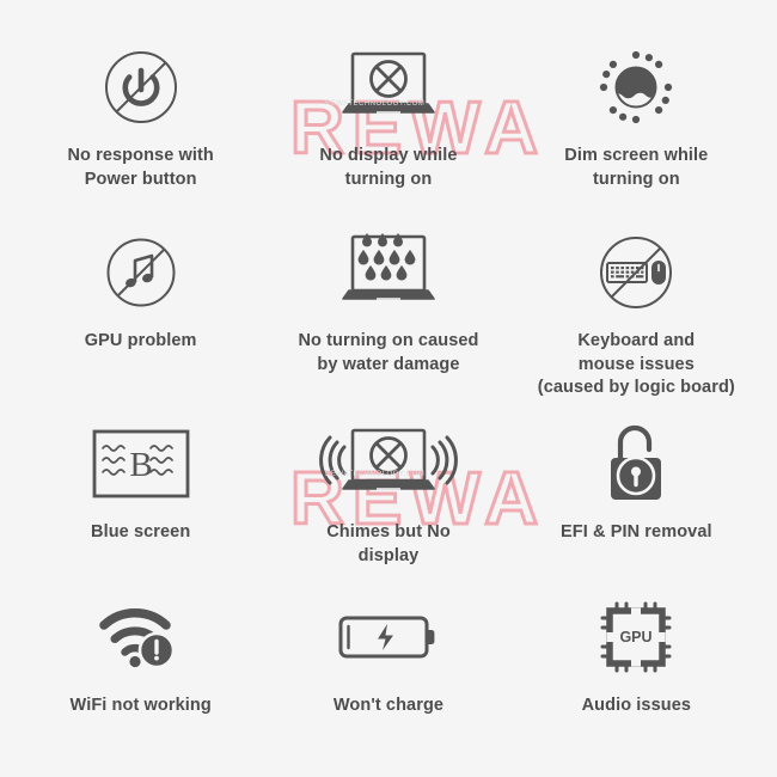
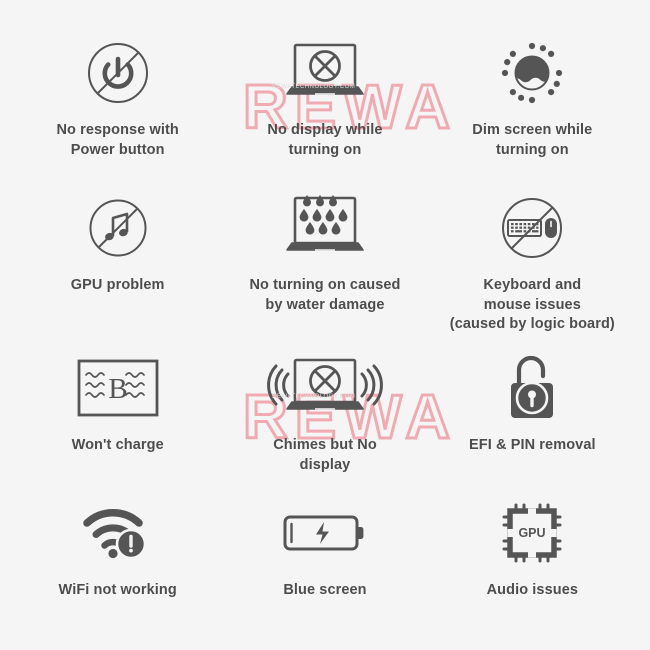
  REWA
  REWA
  No response with
  Power button
  No display while
  turning on
  Dim screen while
  turning on
  GPU problem
  No turning on caused
  by water damage
  Keyboard and
  mouse issues
  (caused by logic board)
  B
- Blue screen
+ Won't charge
  Chimes but No
  display
  EFI & PIN removal
  WiFi not working
- Won't charge
+ Blue screen
  GPU
  Audio issues
